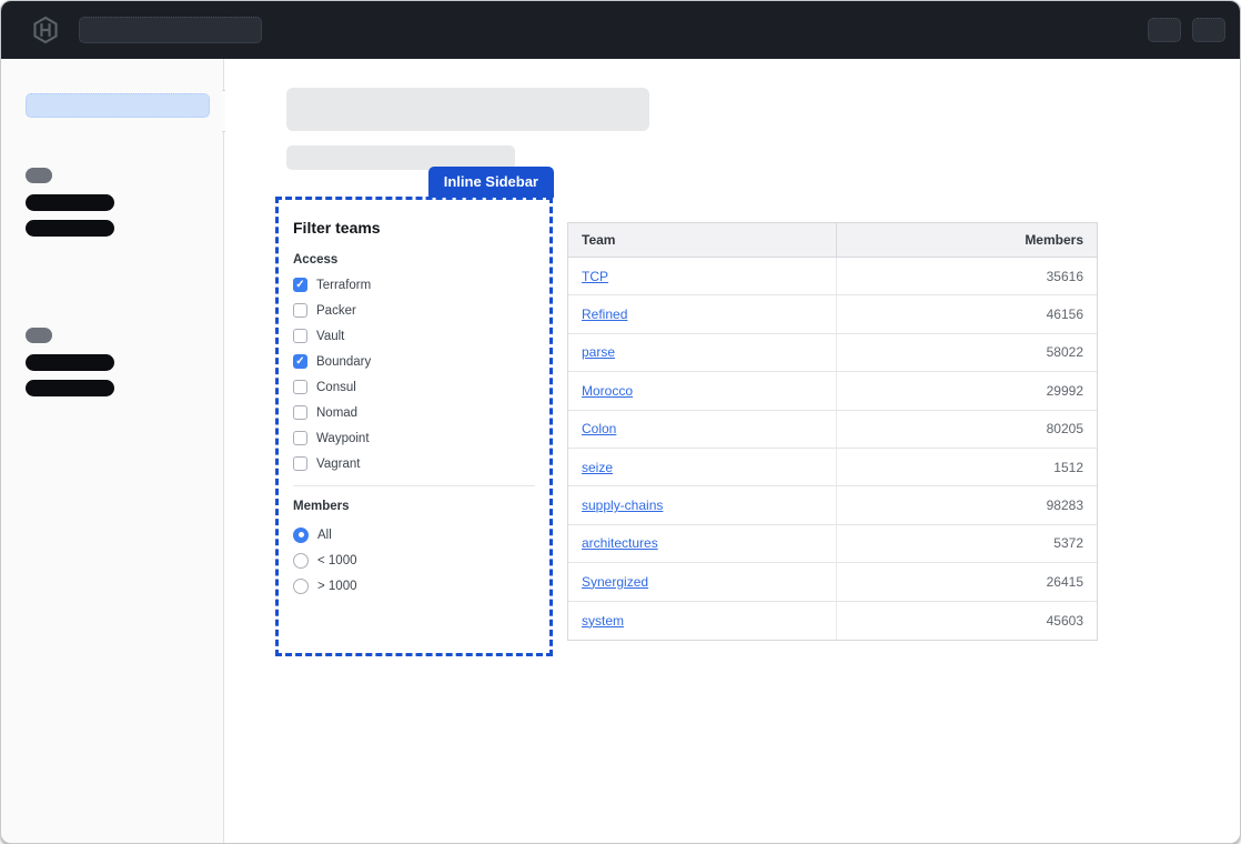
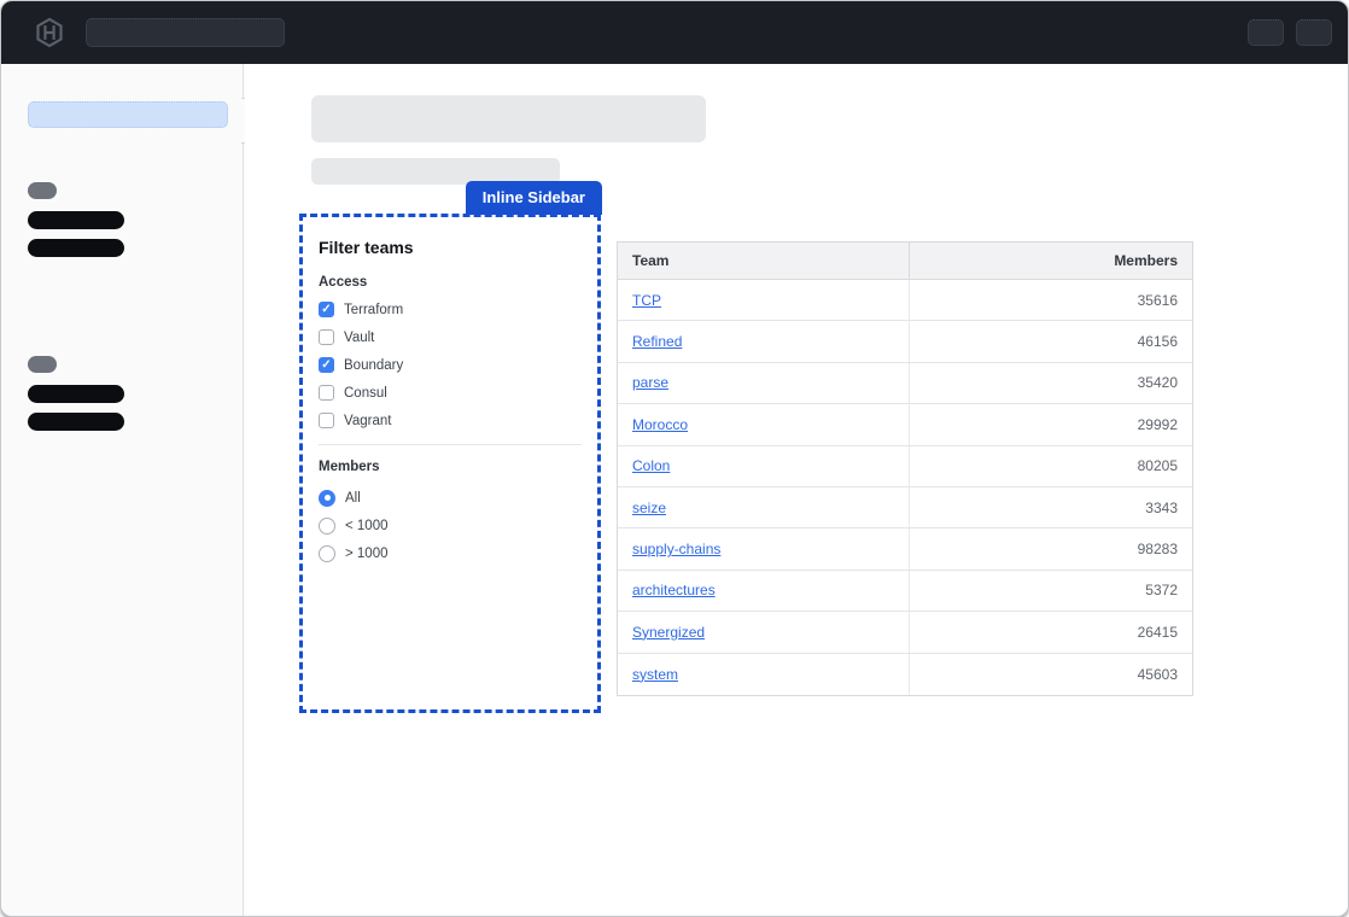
  Inline Sidebar
  Filter teams
  Access
  ✓
  Terraform
- Packer
  Vault
  ✓
  Boundary
  Consul
- Nomad
- Waypoint
  Vagrant
  Members
  All
  < 1000
  > 1000
  Team
  Members
  TCP
  35616
  Refined
  46156
  parse
- 58022
+ 35420
  Morocco
  29992
  Colon
  80205
  seize
- 1512
+ 3343
  supply-chains
  98283
  architectures
  5372
  Synergized
  26415
  system
  45603
